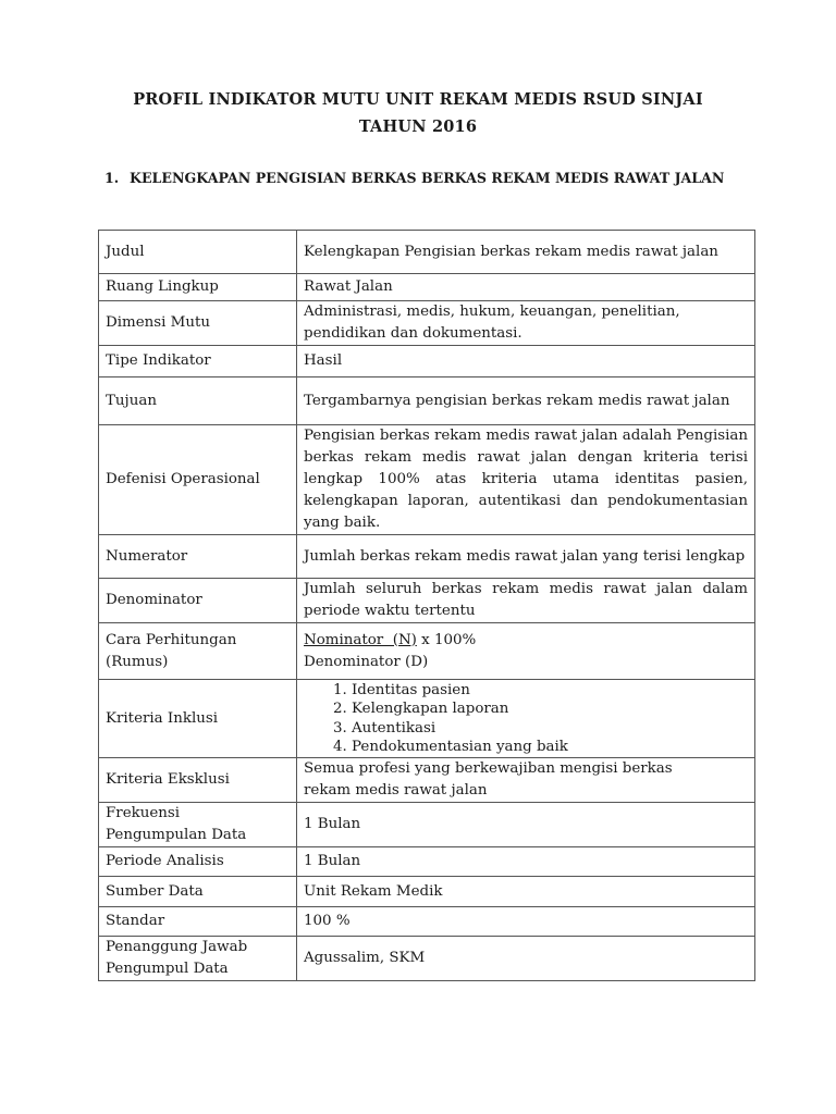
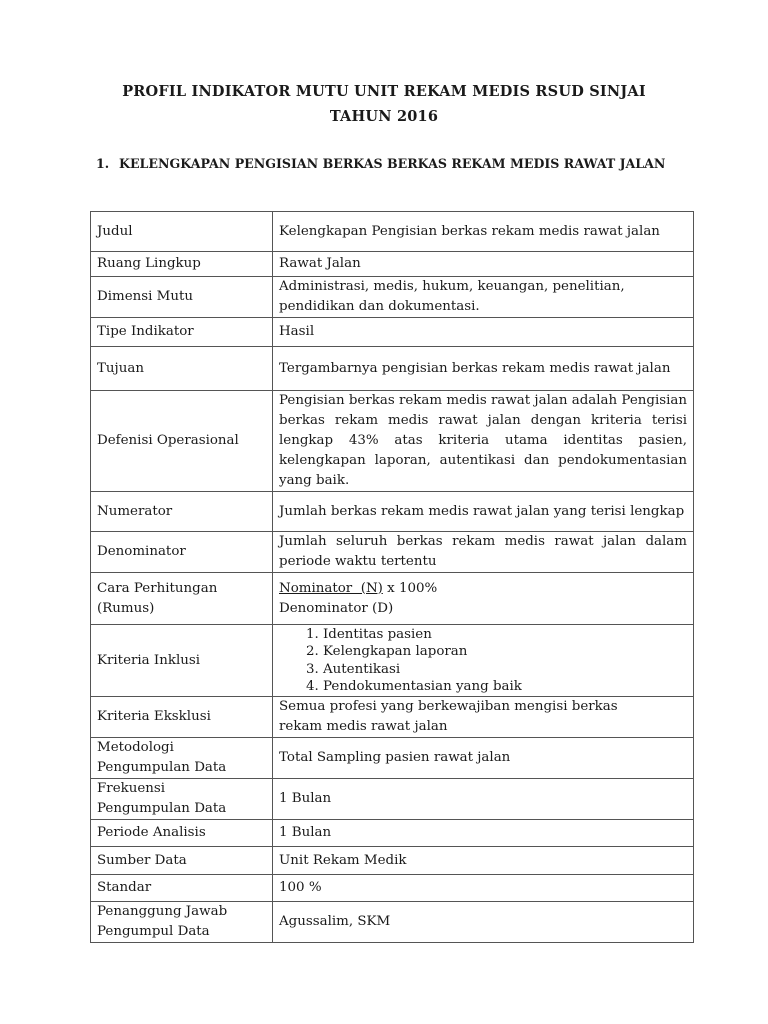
  PROFIL INDIKATOR MUTU UNIT REKAM MEDIS RSUD SINJAI
  TAHUN 2016
  1.
  KELENGKAPAN PENGISIAN BERKAS BERKAS REKAM MEDIS RAWAT JALAN
  Judul	Kelengkapan Pengisian berkas rekam medis rawat jalan
  Ruang Lingkup	Rawat Jalan
  Dimensi Mutu	Administrasi, medis, hukum, keuangan, penelitian, pendidikan dan dokumentasi.
  Tipe Indikator	Hasil
  Tujuan	Tergambarnya pengisian berkas rekam medis rawat jalan
- Defenisi Operasional	Pengisian berkas rekam medis rawat jalan adalah Pengisian berkas rekam medis rawat jalan dengan kriteria terisi lengkap 100% atas kriteria utama identitas pasien, kelengkapan laporan, autentikasi dan pendokumentasian yang baik.
+ Defenisi Operasional	Pengisian berkas rekam medis rawat jalan adalah Pengisian berkas rekam medis rawat jalan dengan kriteria terisi lengkap 43% atas kriteria utama identitas pasien, kelengkapan laporan, autentikasi dan pendokumentasian yang baik.
  Numerator	Jumlah berkas rekam medis rawat jalan yang terisi lengkap
  Denominator	Jumlah seluruh berkas rekam medis rawat jalan dalam periode waktu tertentu
  Cara Perhitungan (Rumus)	Nominator (N) x 100% Denominator (D)
  Kriteria Inklusi	Identitas pasien Kelengkapan laporan Autentikasi Pendokumentasian yang baik
  Kriteria Eksklusi	Semua profesi yang berkewajiban mengisi berkas rekam medis rawat jalan
+ Metodologi Pengumpulan Data	Total Sampling pasien rawat jalan
  Frekuensi Pengumpulan Data	1 Bulan
  Periode Analisis	1 Bulan
  Sumber Data	Unit Rekam Medik
  Standar	100 %
  Penanggung Jawab Pengumpul Data	Agussalim, SKM
